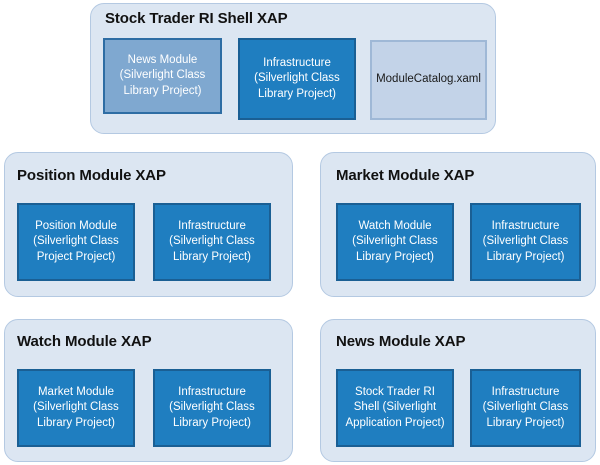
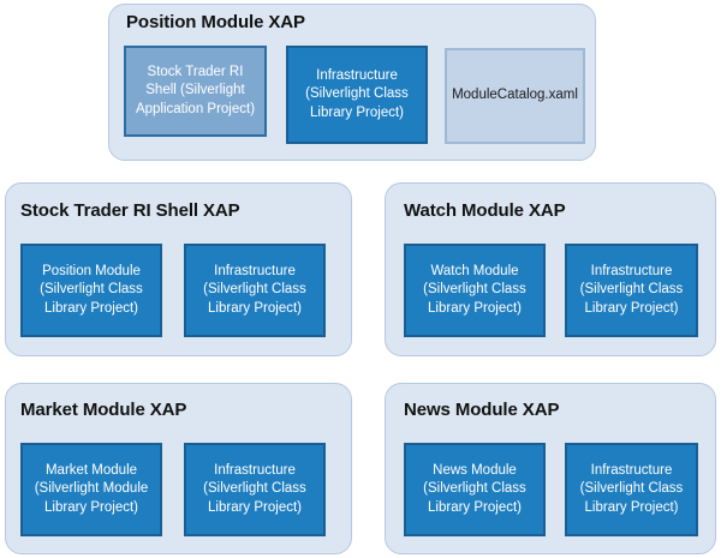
- Stock Trader RI Shell XAP
+ Position Module XAP
- News Module (Silverlight Class Library Project)
+ Stock Trader RI Shell (Silverlight Application Project)
  Infrastructure (Silverlight Class Library Project)
  ModuleCatalog.xaml
- Position Module XAP
+ Stock Trader RI Shell XAP
- Position Module (Silverlight Class Project Project)
+ Position Module (Silverlight Class Library Project)
  Infrastructure (Silverlight Class Library Project)
- Market Module XAP
+ Watch Module XAP
  Watch Module (Silverlight Class Library Project)
  Infrastructure (Silverlight Class Library Project)
- Watch Module XAP
+ Market Module XAP
- Market Module (Silverlight Class Library Project)
+ Market Module (Silverlight Module Library Project)
  Infrastructure (Silverlight Class Library Project)
  News Module XAP
- Stock Trader RI Shell (Silverlight Application Project)
+ News Module (Silverlight Class Library Project)
  Infrastructure (Silverlight Class Library Project)
